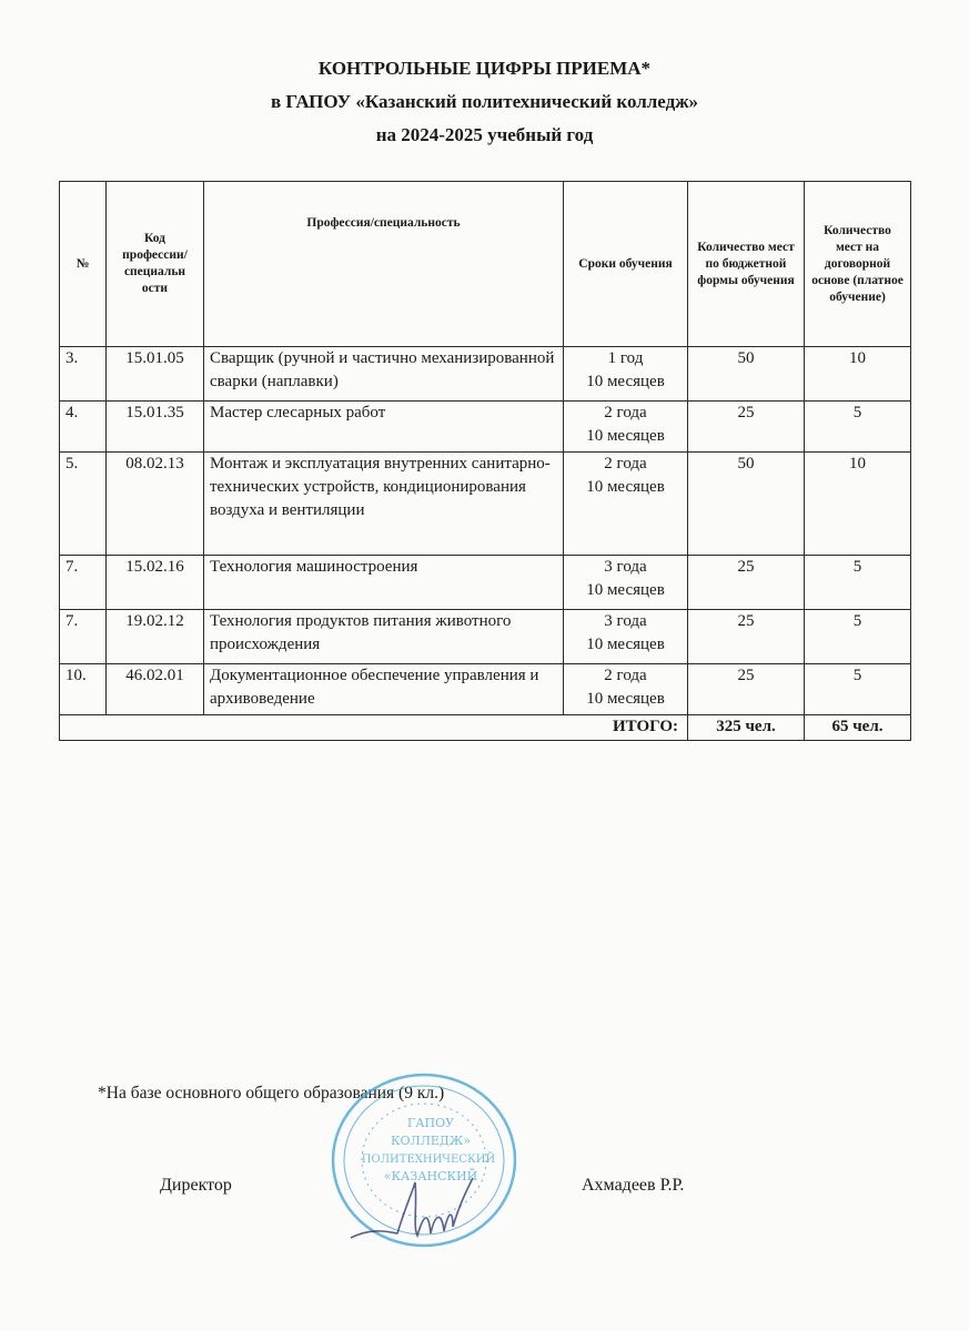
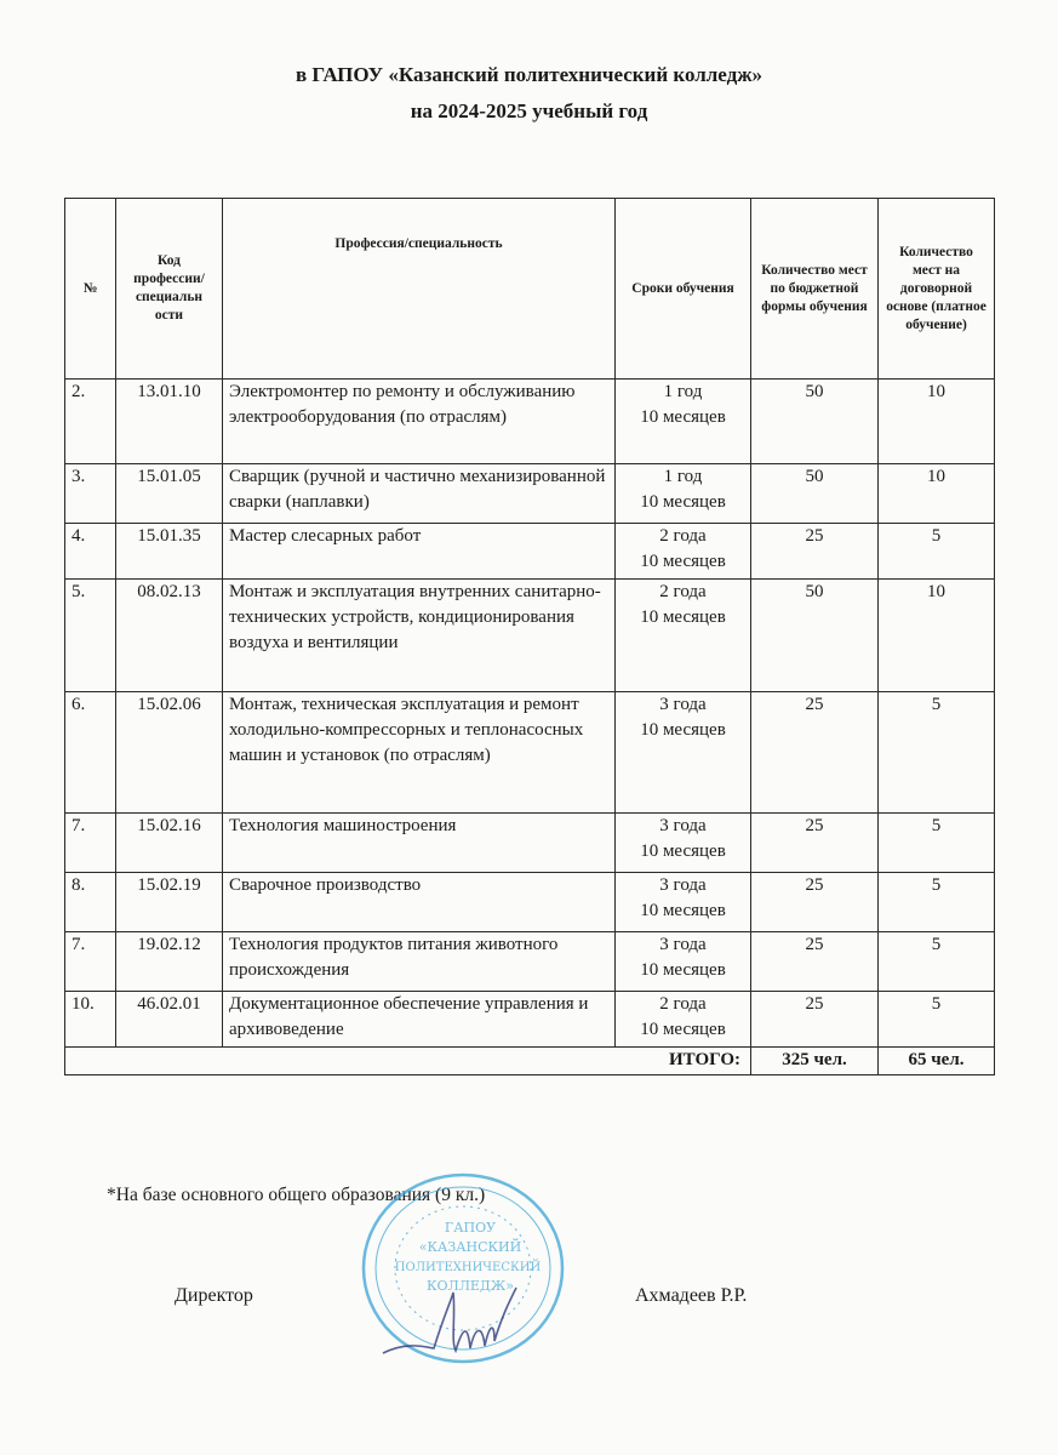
- КОНТРОЛЬНЫЕ ЦИФРЫ ПРИЕМА*
  в ГАПОУ «Казанский политехнический колледж»
  на 2024-2025 учебный год
  №	Код профессии/ специальн ости	Профессия/специальность	Сроки обучения	Количество мест по бюджетной формы обучения	Количество мест на договорной основе (платное обучение)
+ 2.	13.01.10	Электромонтер по ремонту и обслуживанию электрооборудования (по отраслям)	1 год10 месяцев	50	10
  3.	15.01.05	Сварщик (ручной и частично механизированной сварки (наплавки)	1 год10 месяцев	50	10
  4.	15.01.35	Мастер слесарных работ	2 года10 месяцев	25	5
  5.	08.02.13	Монтаж и эксплуатация внутренних санитарно-технических устройств, кондиционирования воздуха и вентиляции	2 года10 месяцев	50	10
+ 6.	15.02.06	Монтаж, техническая эксплуатация и ремонт холодильно-компрессорных и теплонасосных машин и установок (по отраслям)	3 года10 месяцев	25	5
  7.	15.02.16	Технология машиностроения	3 года10 месяцев	25	5
+ 8.	15.02.19	Сварочное производство	3 года10 месяцев	25	5
  7.	19.02.12	Технология продуктов питания животного происхождения	3 года10 месяцев	25	5
  10.	46.02.01	Документационное обеспечение управления и архивоведение	2 года10 месяцев	25	5
  ИТОГО:	325 чел.	65 чел.
  *На базе основного общего образования (9 кл.)
  ГАПОУ
- КОЛЛЕДЖ»
+ «КАЗАНСКИЙ
  ПОЛИТЕХНИЧЕСКИЙ
- «КАЗАНСКИЙ
+ КОЛЛЕДЖ»
  Директор
  Ахмадеев Р.Р.
